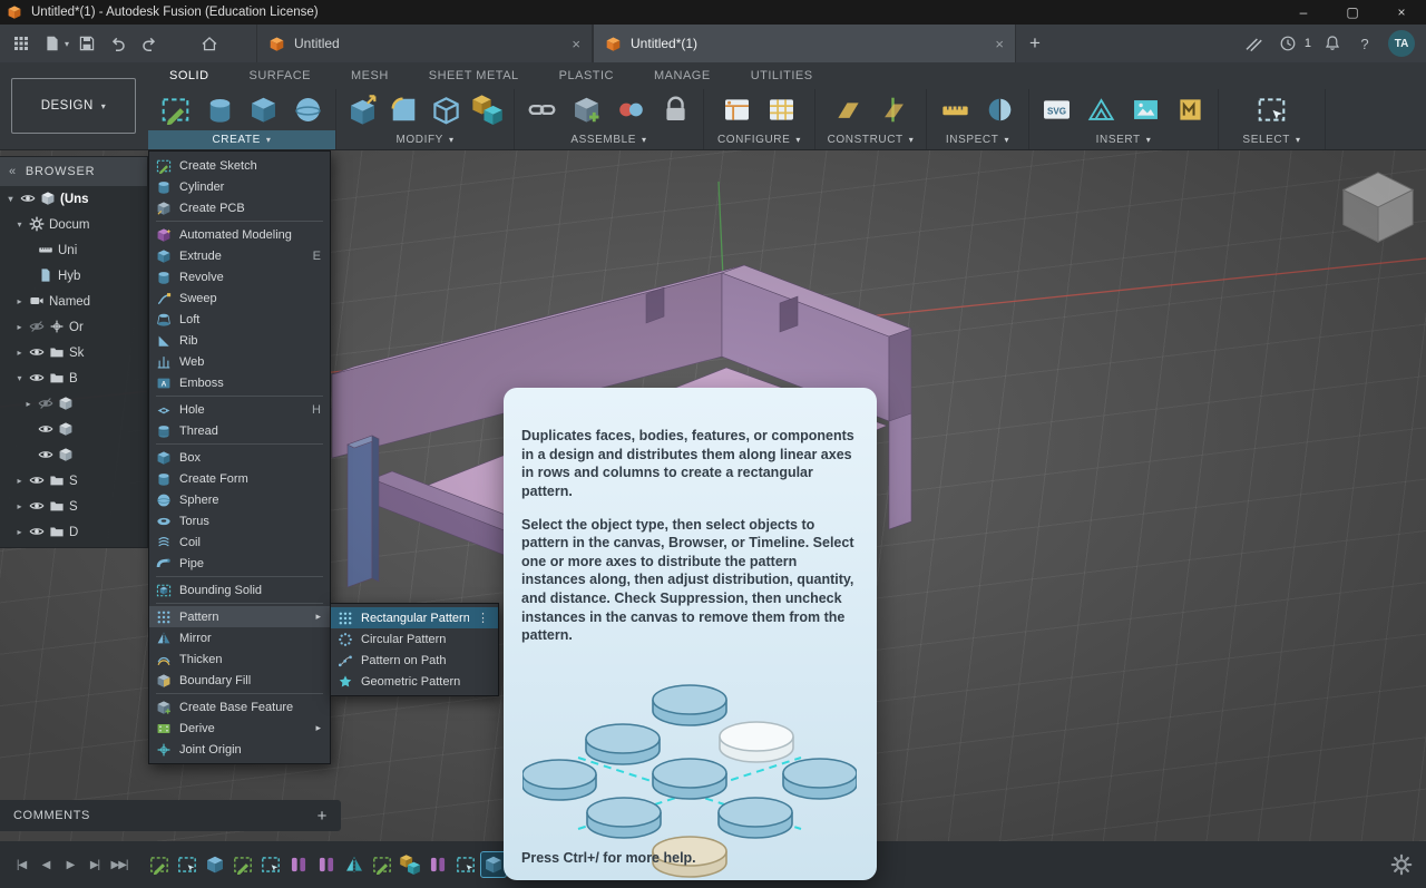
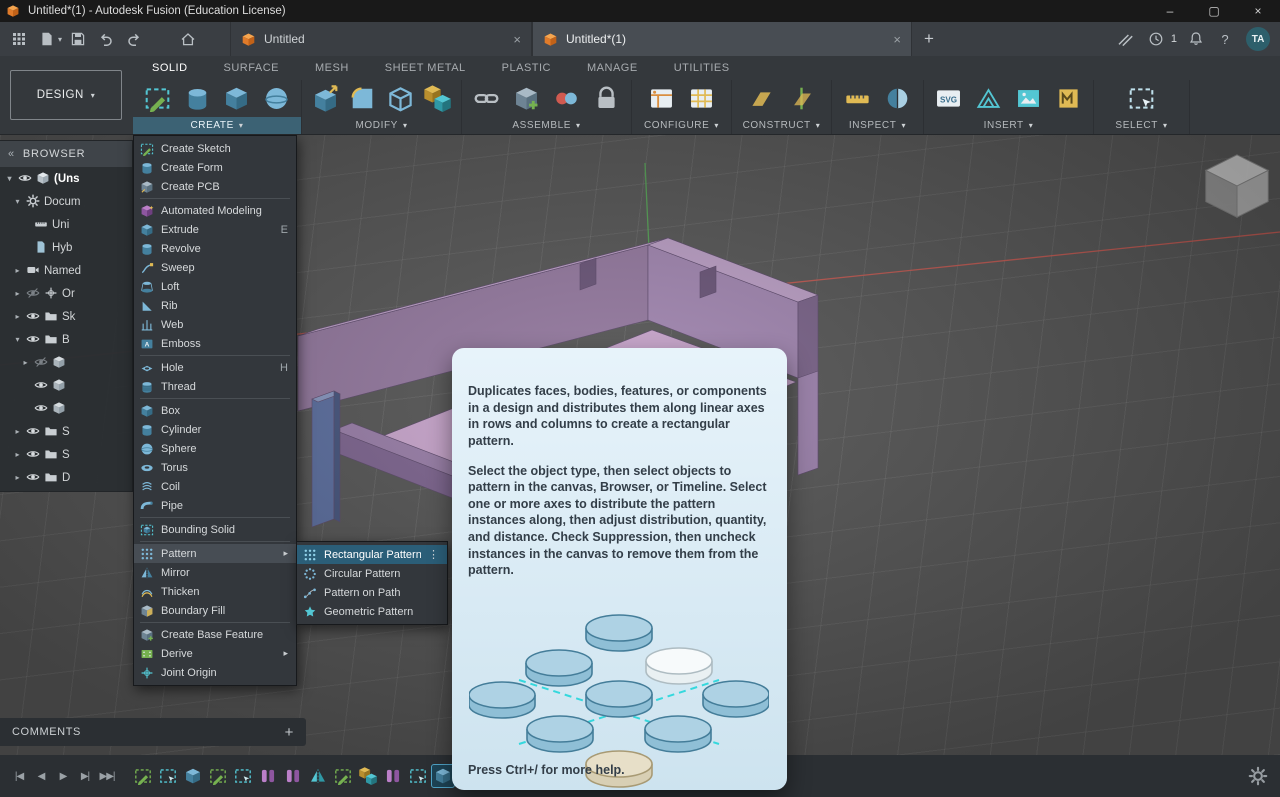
  Untitled*(1) - Autodesk Fusion (Education License)
  –
  ▢
  ×
  ▾
  Untitled
  ×
  Untitled*(1)
  ×
  +
  1
  ?
  TA
  SOLID
  SURFACE
  MESH
  SHEET METAL
  PLASTIC
  MANAGE
  UTILITIES
  DESIGN
  ▾
  CREATE
  ▾
  MODIFY
  ▾
  ASSEMBLE
  ▾
  CONFIGURE
  ▾
  CONSTRUCT
  ▾
  INSPECT
  ▾
  SVG
  INSERT
  ▾
  SELECT
  ▾
  «
  BROWSER
  ▾
  (Uns
  ▾
  Docum
  Uni
  Hyb
  ▸
  Named
  ▸
  Or
  ▸
  Sk
  ▾
  B
  ▸
  ▸
  S
  ▸
  S
  ▸
  D
  COMMENTS
  +
  |◀
  ◀
  ▶
  ▶|
  ▶▶|
  Create Sketch
- Cylinder
+ Create Form
  Create PCB
  Automated Modeling
  Extrude
  E
  Revolve
  Sweep
  Loft
  Rib
  Web
  Emboss
  Hole
  H
  Thread
  Box
- Create Form
+ Cylinder
  Sphere
  Torus
  Coil
  Pipe
  Bounding Solid
  Pattern
  ▸
  Mirror
  Thicken
  Boundary Fill
  Create Base Feature
  Derive
  ▸
  Joint Origin
  Rectangular Pattern
  ⋮
  Circular Pattern
  Pattern on Path
  Geometric Pattern
  Duplicates faces, bodies, features, or components in a design and distributes them along linear axes in rows and columns to create a rectangular pattern.
  Select the object type, then select objects to pattern in the canvas, Browser, or Timeline. Select one or more axes to distribute the pattern instances along, then adjust distribution, quantity, and distance. Check Suppression, then uncheck instances in the canvas to remove them from the pattern.
  Press Ctrl+/ for more help.
